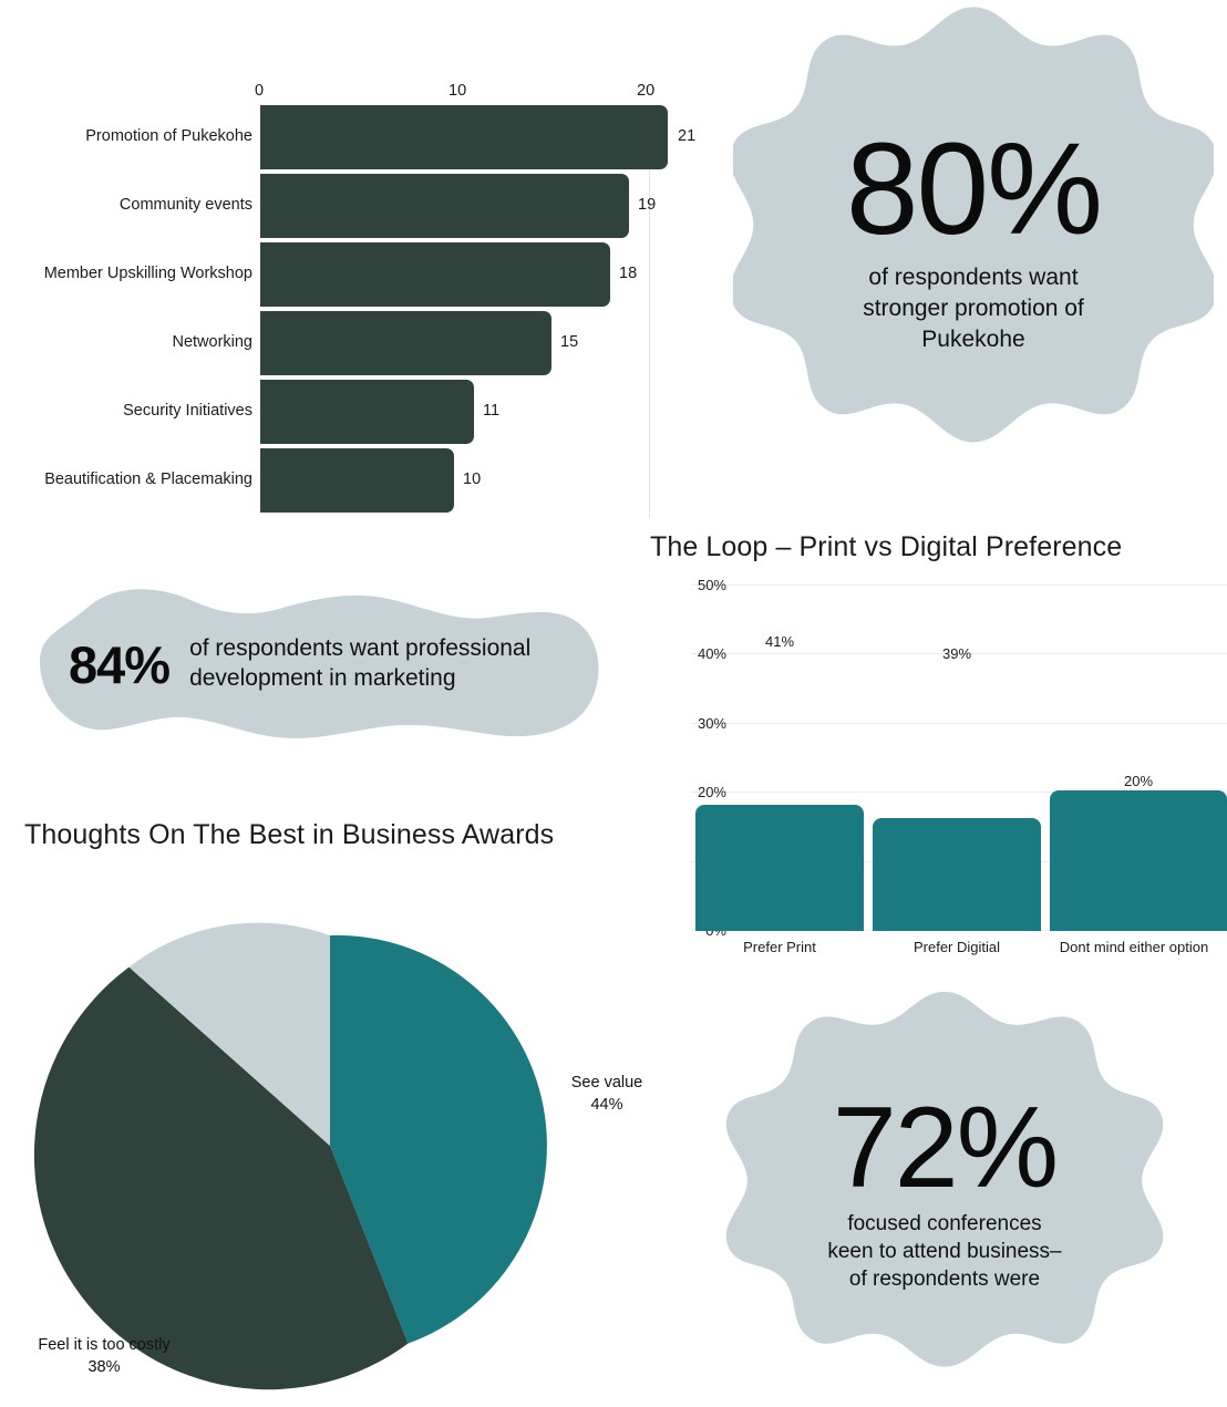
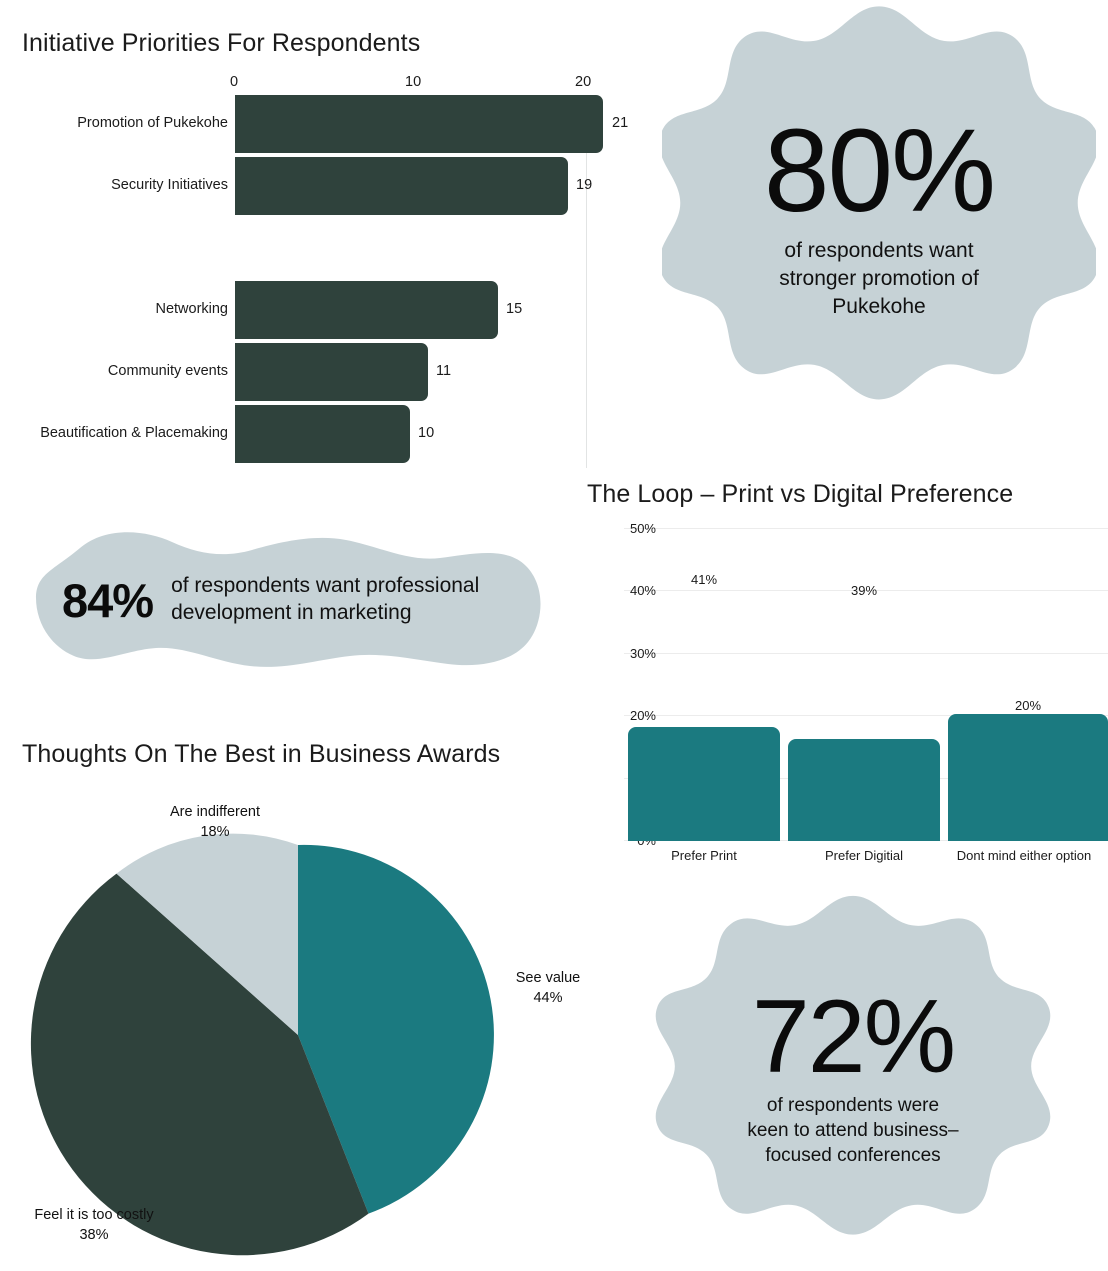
+ Initiative Priorities For Respondents
  0
  10
  20
  Promotion of Pukekohe
  21
- Community events
+ Security Initiatives
  19
- Member Upskilling Workshop
- 18
  Networking
  15
- Security Initiatives
+ Community events
  11
  Beautification & Placemaking
  10
  80%
  of respondents want
  stronger promotion of
  Pukekohe
  84%
  of respondents want professional
  development in marketing
  The Loop – Print vs Digital Preference
  50%
  40%
  30%
  20%
  41%
  39%
  20%
  Prefer Print
  Prefer Digitial
  Dont mind either option
  Thoughts On The Best in Business Awards
+ Are indifferent
+ 18%
  See value
  44%
  Feel it is too costly
  38%
  72%
- focused conferences
+ of respondents were
  keen to attend business–
- of respondents were
+ focused conferences
